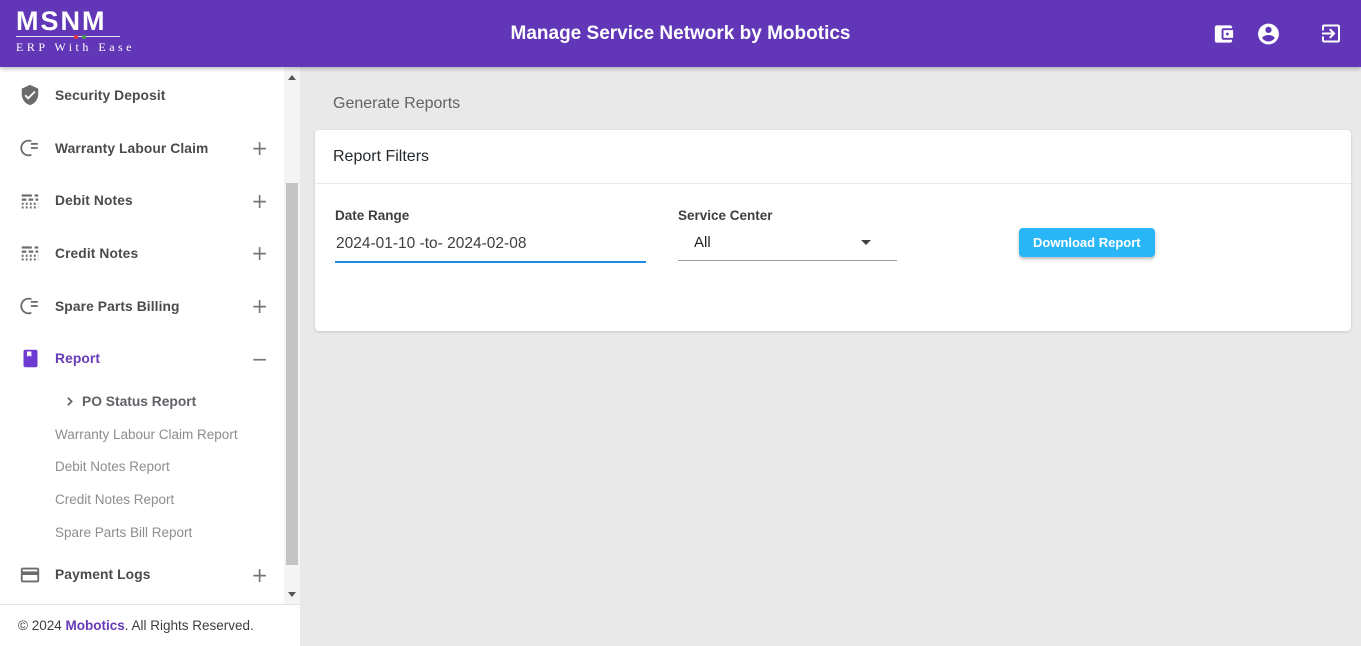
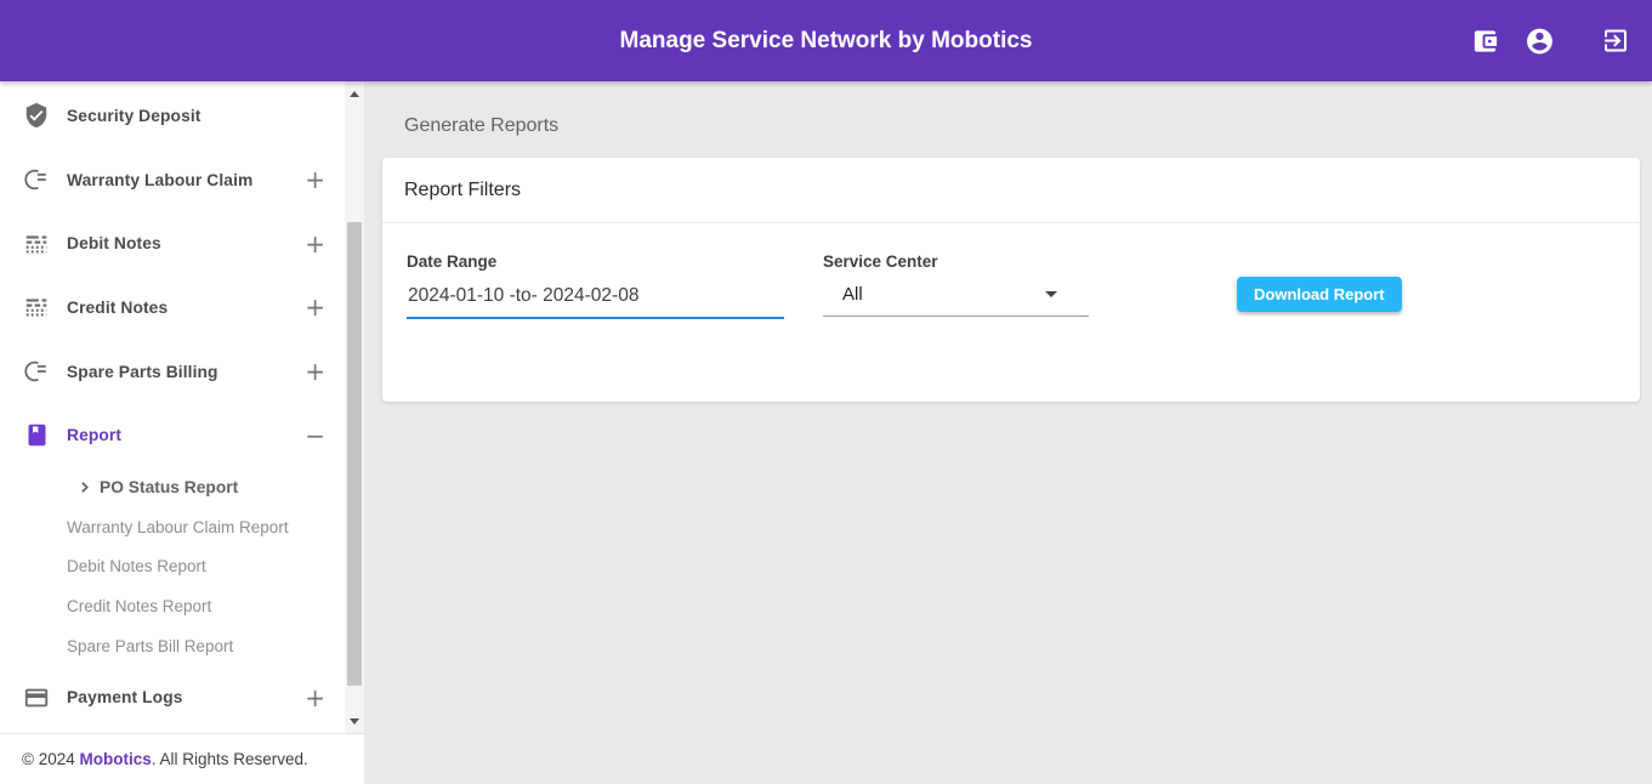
- MSNM
- ERP With Ease
  Manage Service Network by Mobotics
  Security Deposit
  Warranty Labour Claim
  +
  Debit Notes
  +
  Credit Notes
  +
  Spare Parts Billing
  +
  Report
  −
  PO Status Report
  Warranty Labour Claim Report
  Debit Notes Report
  Credit Notes Report
  Spare Parts Bill Report
  Payment Logs
  +
  © 2024
  Mobotics
  . All Rights Reserved.
  Generate Reports
  Report Filters
  Date Range
  2024-01-10 -to- 2024-02-08
  Service Center
  All
  Download Report
